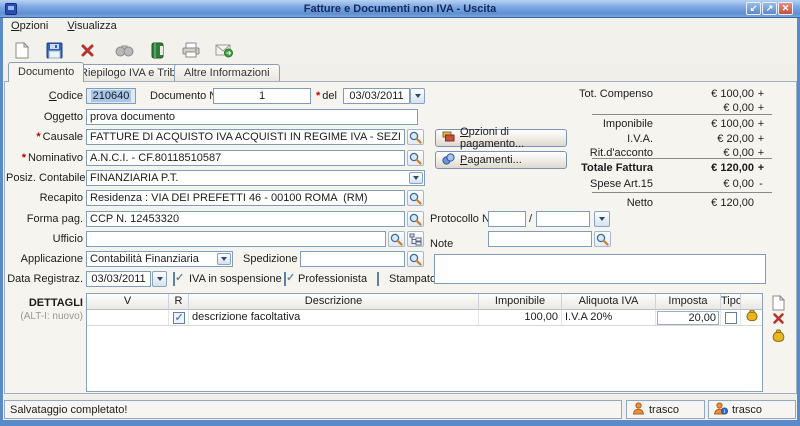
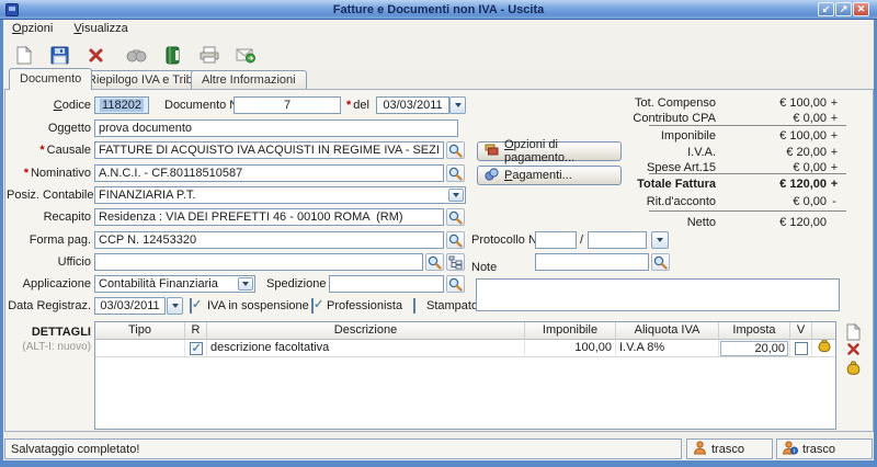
  Fatture e Documenti non IVA - Uscita
  ↙
  ↗
  ✕
  Opzioni Visualizza
  Documento
  iepilogo IVA e Trib
  Altre Informazioni
  Codice
- 210640
+ 118202
  Documento
- 1
+ 7
  * del
  03/03/2011
  Oggetto
  prova documento
  * Causale
  FATTURE DI ACQUISTO IVA ACQUISTI IN REGIME IVA - SEZ
  * Nominativo
  A.N.C.I. - CF.80118510587
  Posiz. Contabile
  FINANZIARIA P.T.
  Recapito
  Residenza : VIA DEI PREFETTI 46 - 00100 ROMA (RM)
  Forma pag.
  CCP N. 12453320
  Ufficio
  Applicazione
  Contabilità Finanziaria
  Spedizione
  Data Registraz.
  03/03/2011
  IVA in sospensione
  Professionista
  Stampat
  Opzioni di pagamento...
  Pagamenti...
  Tot. Compenso
  € 100,00
  +
+ Contributo CPA
  € 0,00
  +
  Imponibile
  € 100,00
  +
  I.V.A.
  € 20,00
  +
- Rit.d'acconto
+ Spese Art.15
  € 0,00
  +
  Totale Fattura
  € 120,00
  +
- Spese Art.15
+ Rit.d'acconto
  € 0,00
  -
  Netto
  € 120,00
  Protocollo N
  /
  Note
  DETTAGLI
  (ALT-I: nuovo)
- V
+ Tipo
  R
  Descrizione
  Imponibile
  Aliquota IVA
  Imposta
- Tipo
+ V
  descrizione facoltativa
  100,00
- I.V.A 20%
+ I.V.A 8%
  20,00
  Salvataggio completato!
  trasco
  trasco
